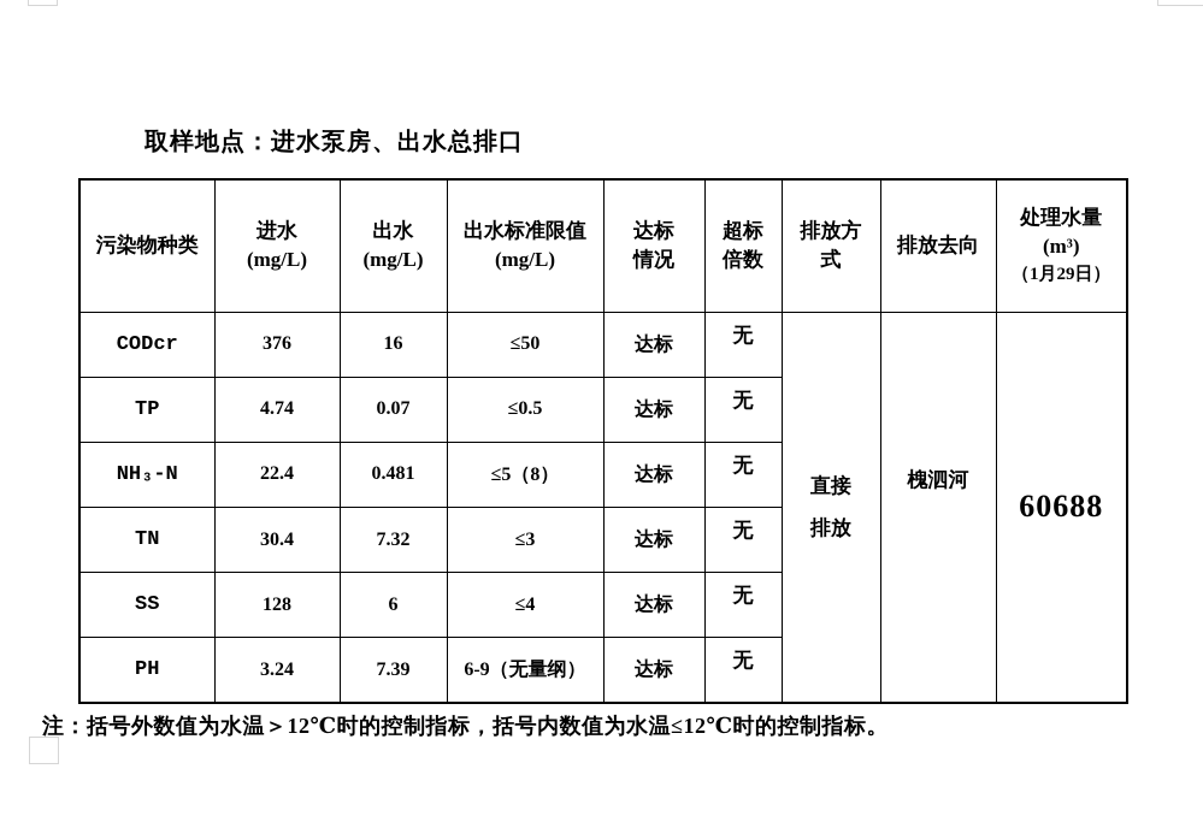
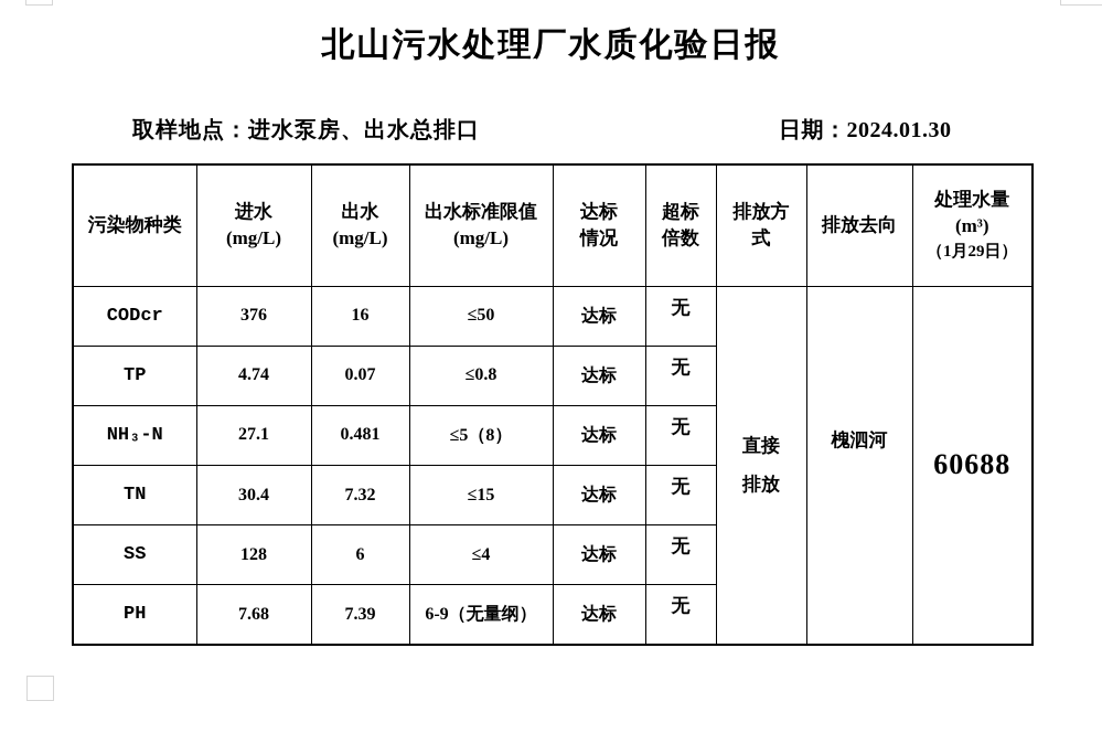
+ 北山污水处理厂水质化验日报
  取样地点：进水泵房、出水总排口
+ 日期：2024.01.30
  污染物种类	进水 (mg/L)	出水 (mg/L)	出水标准限值 (mg/L)	达标 情况	超标 倍数	排放方 式	排放去向	处理水量 (m³) （1月29日）
  CODcr	376	16	≤50	达标	无	直接 排放	槐泗河	60688
- TP	4.74	0.07	≤0.5	达标	无
+ TP	4.74	0.07	≤0.8	达标	无
- NH₃-N	22.4	0.481	≤5（8）	达标	无
+ NH₃-N	27.1	0.481	≤5（8）	达标	无
- TN	30.4	7.32	≤3	达标	无
+ TN	30.4	7.32	≤15	达标	无
  SS	128	6	≤4	达标	无
- PH	3.24	7.39	6-9（无量纲）	达标	无
+ PH	7.68	7.39	6-9（无量纲）	达标	无
- 注：括号外数值为水温＞12℃时的控制指标，括号内数值为水温≤12℃时的控制指标。
